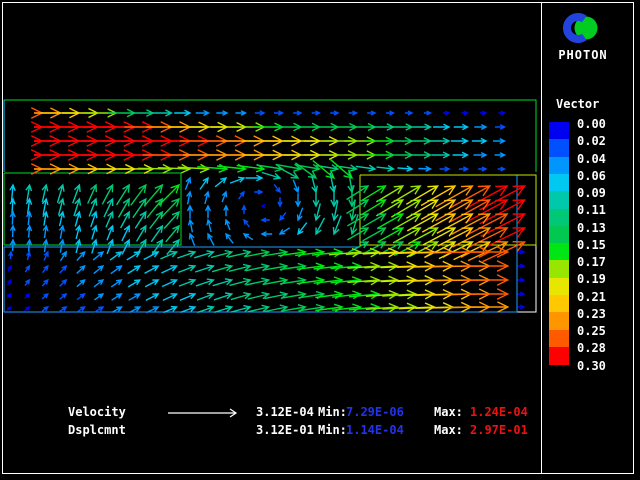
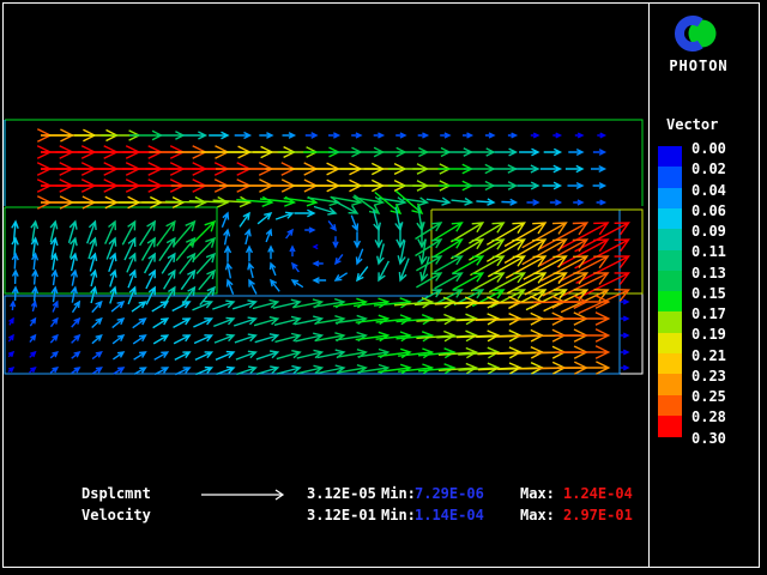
  PHOTON
  Vector
  0.00
  0.02
  0.04
  0.06
  0.09
  0.11
  0.13
  0.15
  0.17
  0.19
  0.21
  0.23
  0.25
  0.28
  0.30
- Velocity
+ Dsplcmnt
- 3.12E-04
+ 3.12E-05
  Min:
  7.29E-06
  Max:
  1.24E-04
- Dsplcmnt
+ Velocity
  3.12E-01
  Min:
  1.14E-04
  Max:
  2.97E-01
